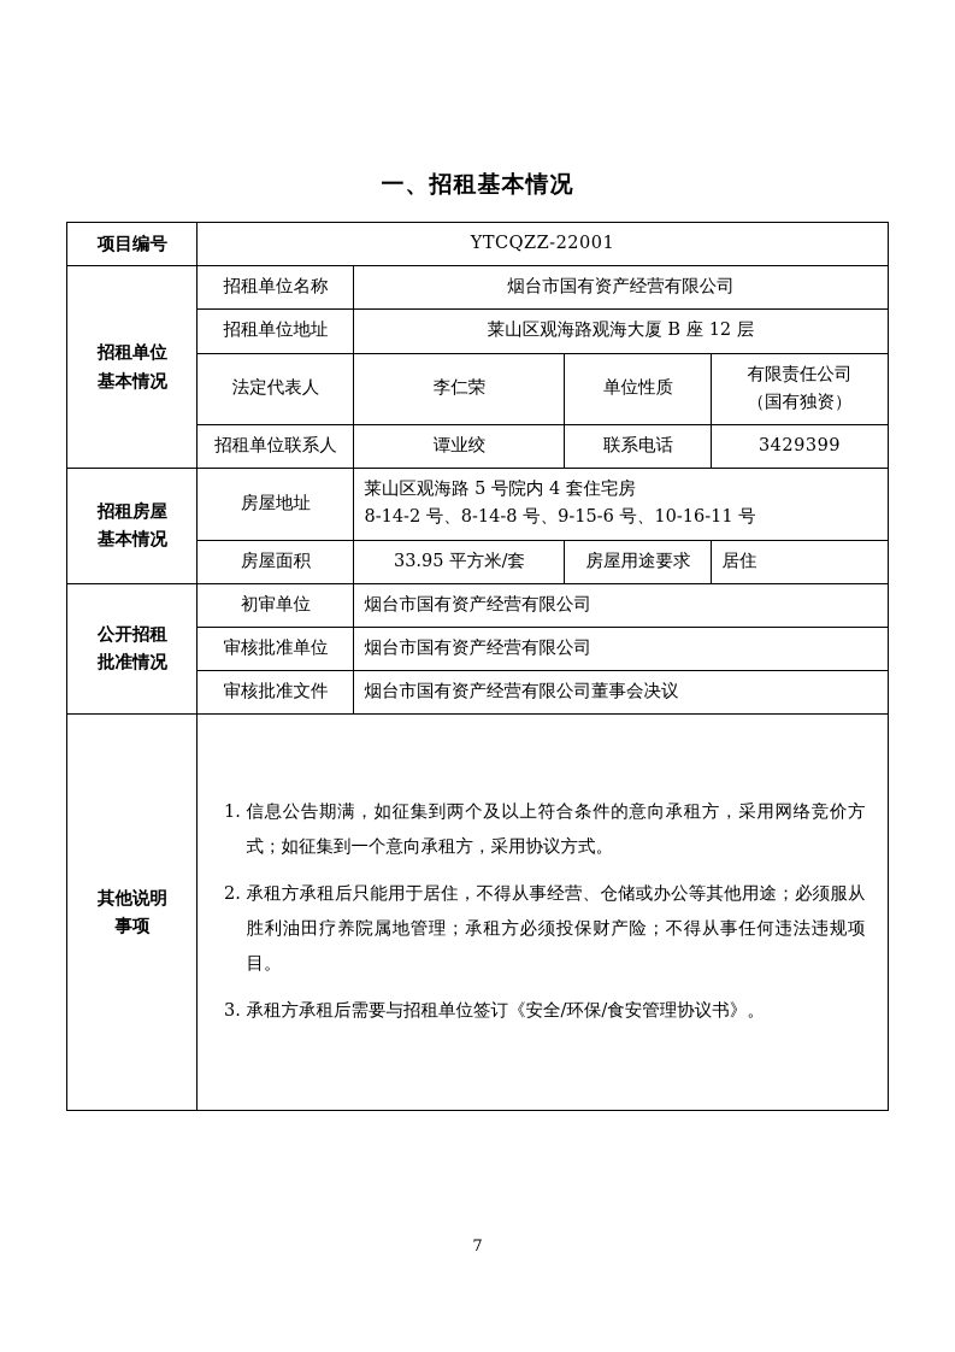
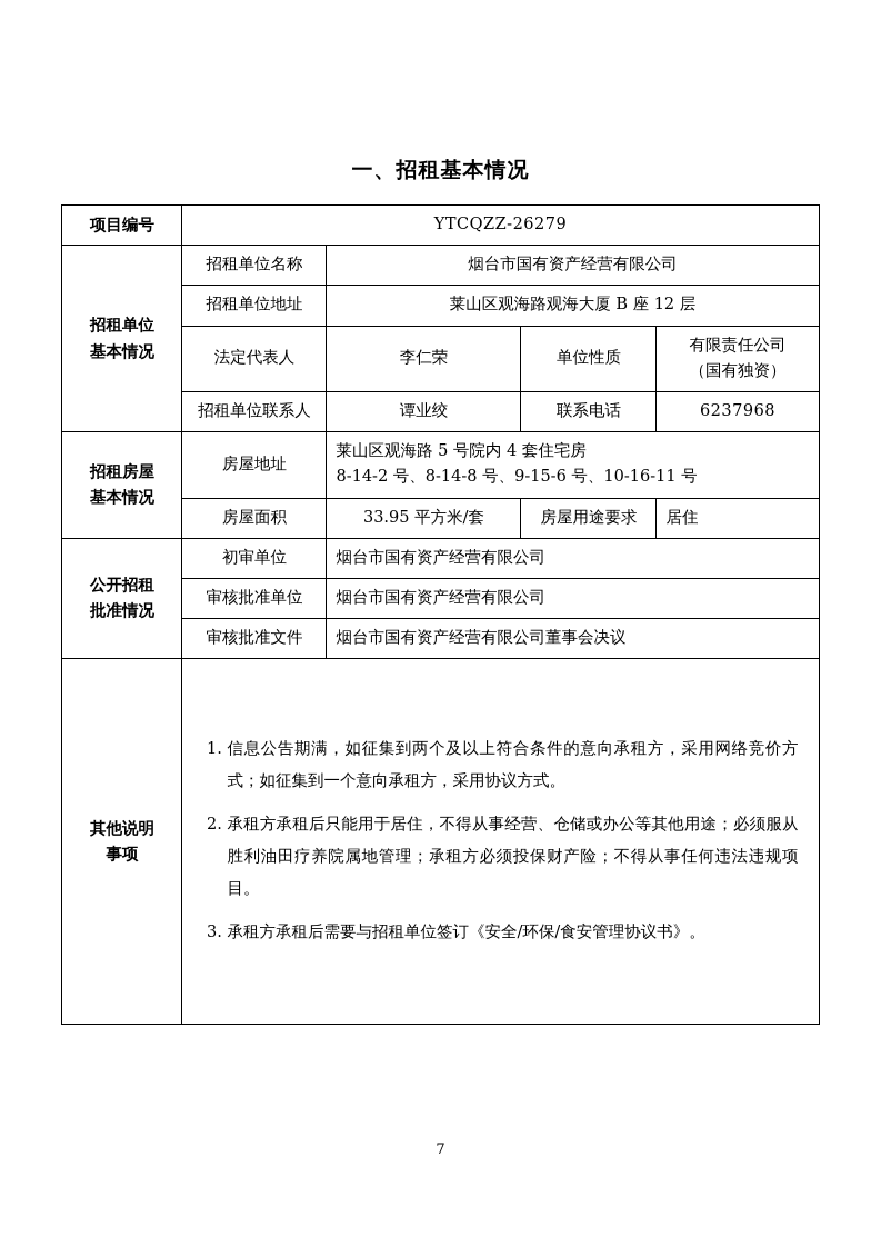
  一、招租基本情况
- 项目编号	YTCQZZ-22001
+ 项目编号	YTCQZZ-26279
  招租单位 基本情况	招租单位名称	烟台市国有资产经营有限公司
  招租单位地址	莱山区观海路观海大厦 B 座 12 层
  法定代表人	李仁荣	单位性质	有限责任公司 （国有独资）
- 招租单位联系人	谭业绞	联系电话	3429399
+ 招租单位联系人	谭业绞	联系电话	6237968
  招租房屋 基本情况	房屋地址	莱山区观海路 5 号院内 4 套住宅房 8-14-2 号、8-14-8 号、9-15-6 号、10-16-11 号
  房屋面积	33.95 平方米/套	房屋用途要求	居住
  公开招租 批准情况	初审单位	烟台市国有资产经营有限公司
  审核批准单位	烟台市国有资产经营有限公司
  审核批准文件	烟台市国有资产经营有限公司董事会决议
  其他说明 事项	信息公告期满，如征集到两个及以上符合条件的意向承租方，采用网络竞价方式；如征集到一个意向承租方，采用协议方式。承租方承租后只能用于居住，不得从事经营、仓储或办公等其他用途；必须服从胜利油田疗养院属地管理；承租方必须投保财产险；不得从事任何违法违规项目。承租方承租后需要与招租单位签订《安全/环保/食安管理协议书》。
  7
